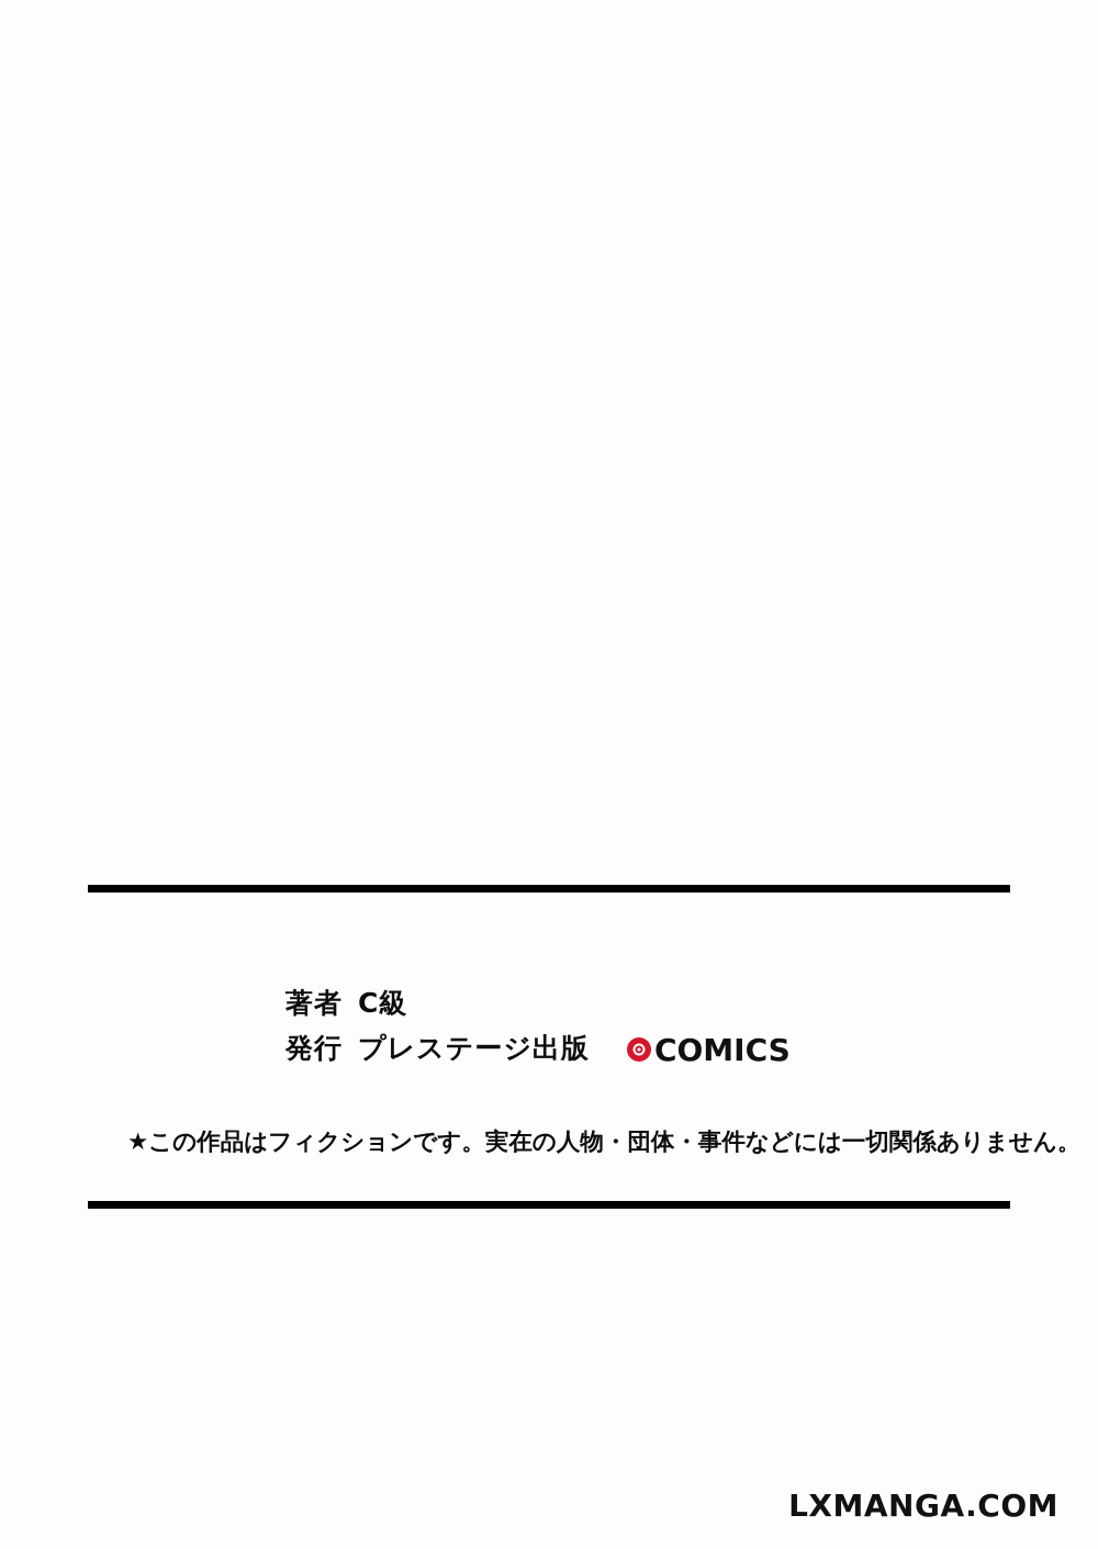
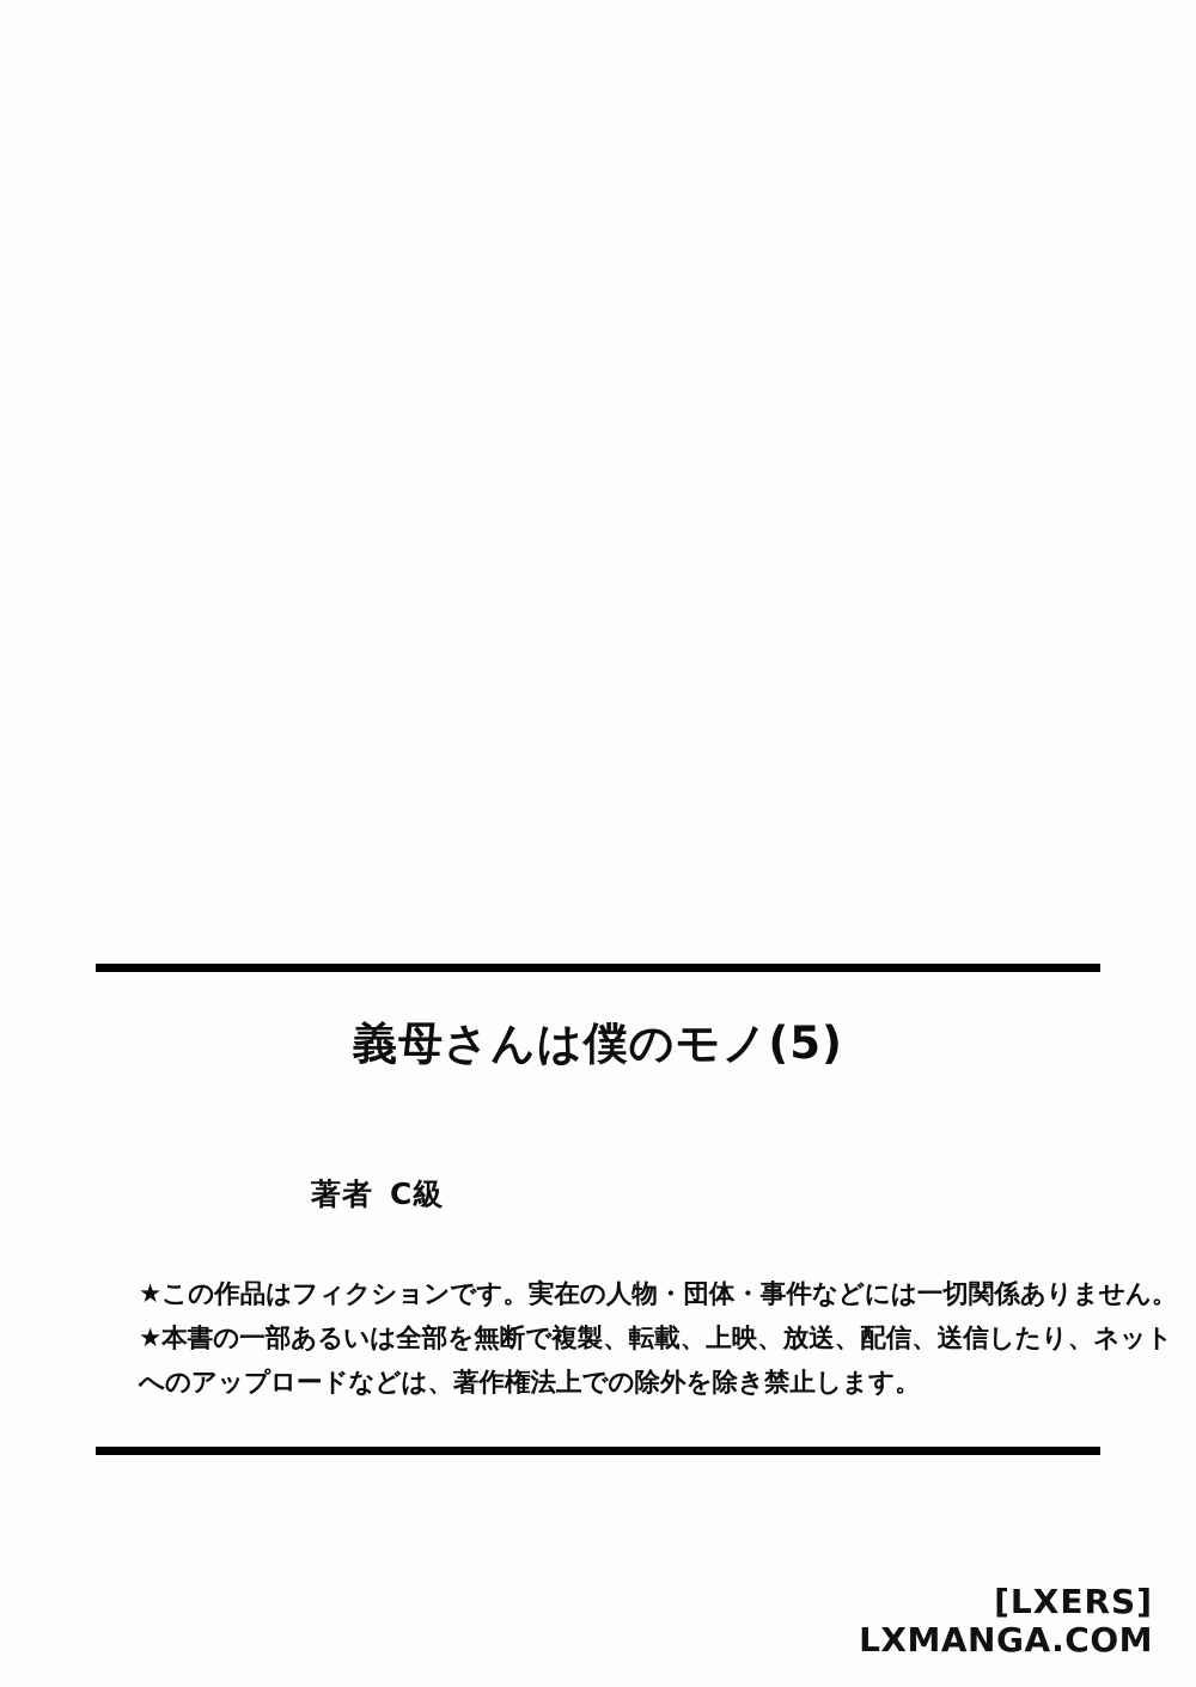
+ 義母さんは僕のモノ(5)
  著者
  C級
- 発行
- プレステージ出版
- COMICS
  ★この作品はフィクションです。実在の人物・団体・事件などには一切関係ありません。
+ ★本書の一部あるいは全部を無断で複製、転載、上映、放送、配信、送信したり、ネット
+ へのアップロードなどは、著作権法上での除外を除き禁止します。
+ [LXERS]
  LXMANGA.COM
